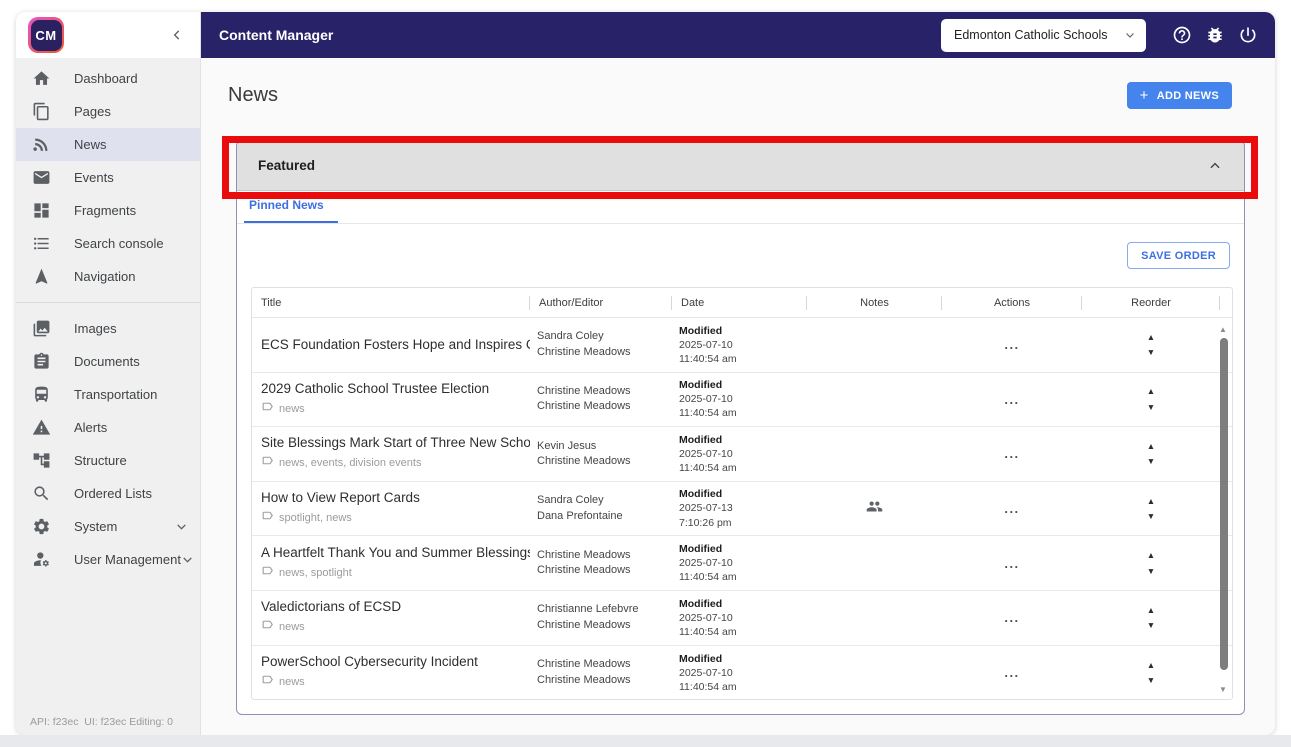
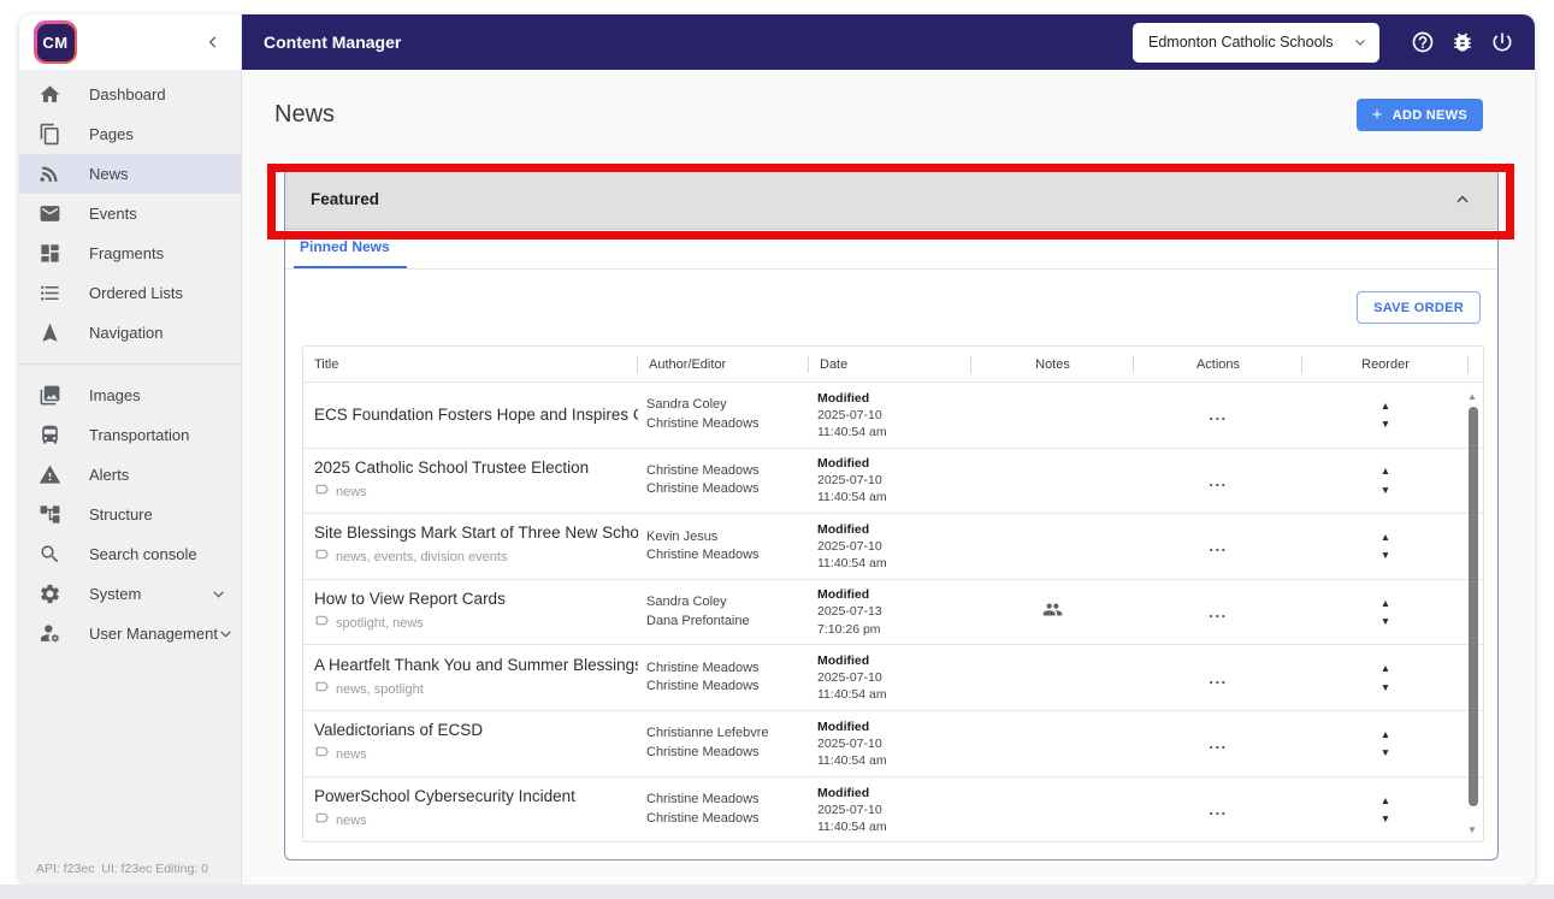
  CM
  Dashboard
  Pages
  News
  Events
  Fragments
- Search console
+ Ordered Lists
  Navigation
  Images
- Documents
  Transportation
  Alerts
  Structure
- Ordered Lists
+ Search console
  System
  User Management
  API: f23ec UI: f23ec Editing: 0
  Content Manager
  Edmonton Catholic Schools
  News
  +
  ADD NEWS
  Featured
  Pinned News
  SAVE ORDER
  Title
  Author/Editor
  Date
  Notes
  Actions
  Reorder
  ECS Foundation Fosters Hope and Inspires
  Sandra Coley
  Christine Meadows
  Modified
  2025-07-10
  11:40:54 am
  ...
  ▲
  ▼
- 2029 Catholic School Trustee Election
+ 2025 Catholic School Trustee Election
  news
  Christine Meadows
  Christine Meadows
  Modified
  2025-07-10
  11:40:54 am
  ...
  ▲
  ▼
  Site Blessings Mark Start of Three New Scho
  news, events, division events
  Kevin Jesus
  Christine Meadows
  Modified
  2025-07-10
  11:40:54 am
  ...
  ▲
  ▼
  How to View Report Cards
  spotlight, news
  Sandra Coley
  Dana Prefontaine
  Modified
  2025-07-13
  7:10:26 pm
  ...
  ▲
  ▼
  A Heartfelt Thank You and Summer Blessing
  news, spotlight
  Christine Meadows
  Christine Meadows
  Modified
  2025-07-10
  11:40:54 am
  ...
  ▲
  ▼
  Valedictorians of ECSD
  news
  Christianne Lefebvre
  Christine Meadows
  Modified
  2025-07-10
  11:40:54 am
  ...
  ▲
  ▼
  PowerSchool Cybersecurity Incident
  news
  Christine Meadows
  Christine Meadows
  Modified
  2025-07-10
  11:40:54 am
  ...
  ▲
  ▼
  ▲
  ▼
